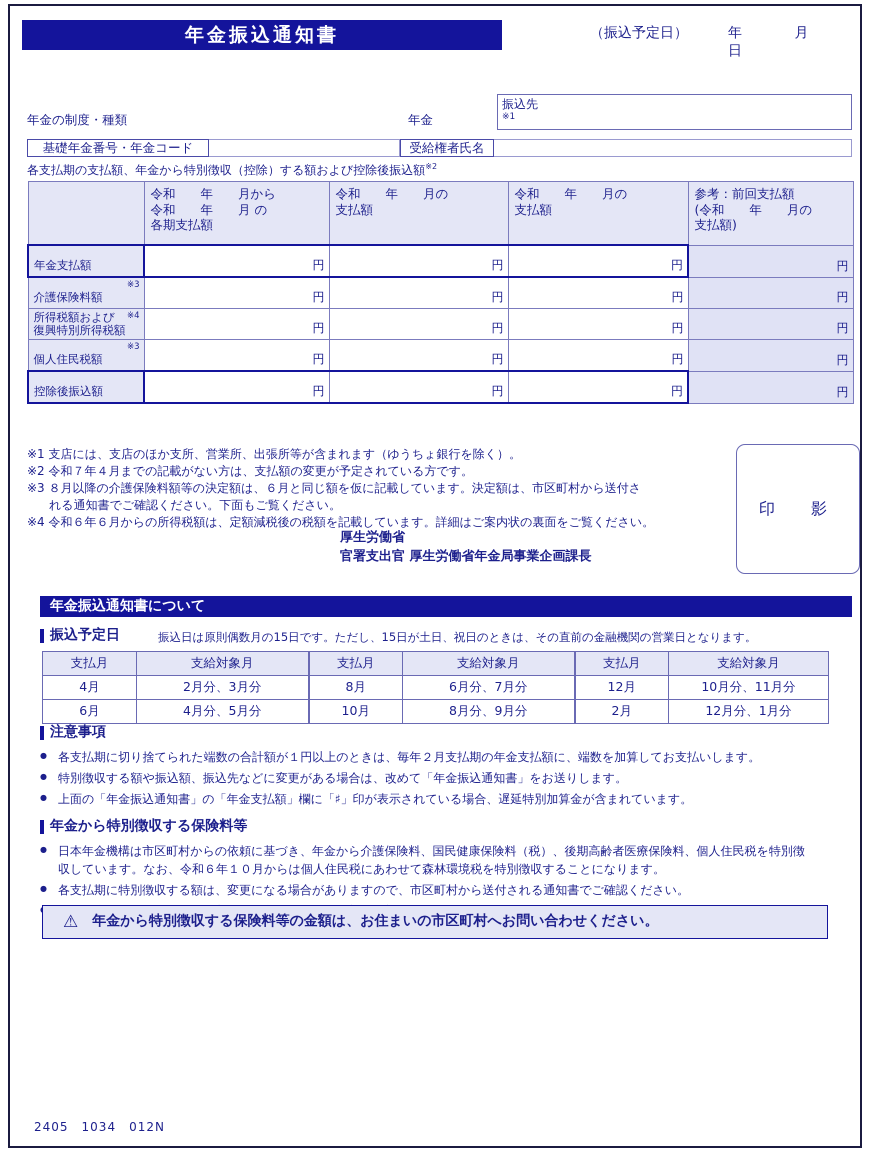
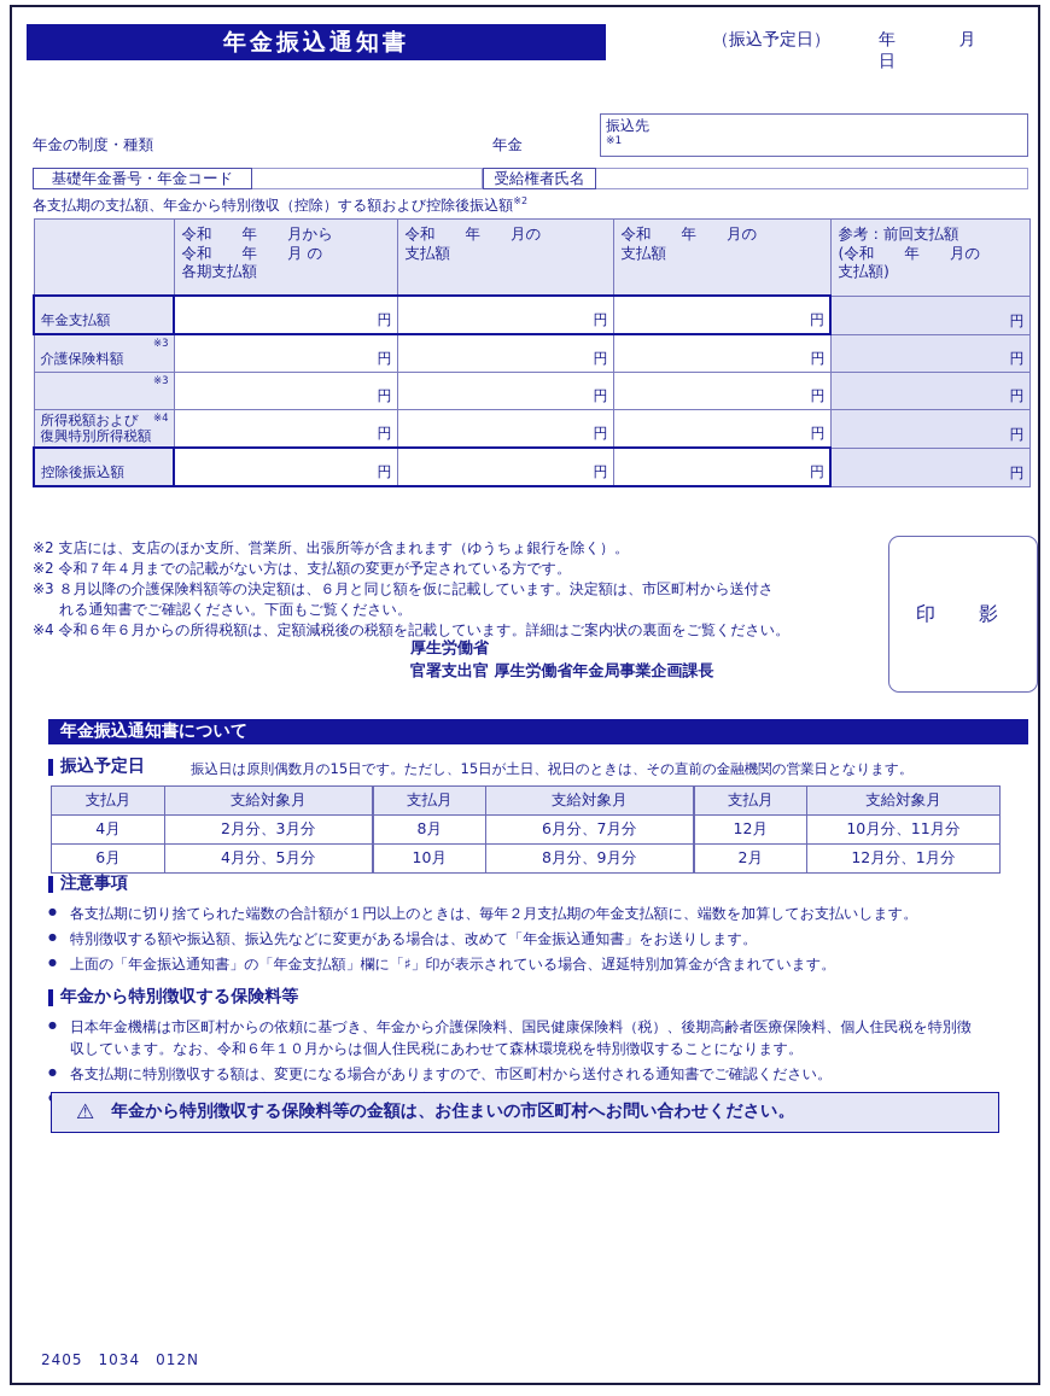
  年金振込通知書
  （振込予定日）
  年 月 日
  年金の制度・種類
  年金
  振込先
  ※1
  基礎年金番号・年金コード
  受給権者氏名
  各支払期の支払額、年金から特別徴収（控除）する額および控除後振込額※2
  	令和 年 月から 令和 年 月 の 各期支払額	令和 年 月の 支払額	令和 年 月の 支払額	参考：前回支払額 (令和 年 月の 支払額)
  年金支払額	円	円	円	円
  介護保険料額 ※3	円	円	円	円
+ ※3	円	円	円	円
  所得税額および 復興特別所得税額 ※4	円	円	円	円
- 個人住民税額 ※3	円	円	円	円
  控除後振込額	円	円	円	円
- ※1 支店には、支店のほか支所、営業所、出張所等が含まれます（ゆうちょ銀行を除く）。
+ ※2 支店には、支店のほか支所、営業所、出張所等が含まれます（ゆうちょ銀行を除く）。
  ※2 令和７年４月までの記載がない方は、支払額の変更が予定されている方です。
  ※3 ８月以降の介護保険料額等の決定額は、６月と同じ額を仮に記載しています。決定額は、市区町村から送付さ
  れる通知書でご確認ください。下面もご覧ください。
  ※4 令和６年６月からの所得税額は、定額減税後の税額を記載しています。詳細はご案内状の裏面をご覧ください。
  厚生労働省
  官署支出官 厚生労働省年金局事業企画課長
  印 影
  年金振込通知書について
  振込予定日
  振込日は原則偶数月の15日です。ただし、15日が土日、祝日のときは、その直前の金融機関の営業日となります。
  支払月	支給対象月	支払月	支給対象月	支払月	支給対象月
  4月	2月分、3月分	8月	6月分、7月分	12月	10月分、11月分
  6月	4月分、5月分	10月	8月分、9月分	2月	12月分、1月分
  注意事項
  各支払期に切り捨てられた端数の合計額が１円以上のときは、毎年２月支払期の年金支払額に、端数を加算してお支払いします。
  特別徴収する額や振込額、振込先などに変更がある場合は、改めて「年金振込通知書」をお送りします。
  上面の「年金振込通知書」の「年金支払額」欄に「♯」印が表示されている場合、遅延特別加算金が含まれています。
  年金から特別徴収する保険料等
  日本年金機構は市区町村からの依頼に基づき、年金から介護保険料、国民健康保険料（税）、後期高齢者医療保険料、個人住民税を特別徴
  収しています。なお、令和６年１０月からは個人住民税にあわせて森林環境税を特別徴収することになります。
  各支払期に特別徴収する額は、変更になる場合がありますので、市区町村から送付される通知書でご確認ください。
  ⚠
  年金から特別徴収する保険料等の金額は、お住まいの市区町村へお問い合わせください。
  2405 1034 012N
